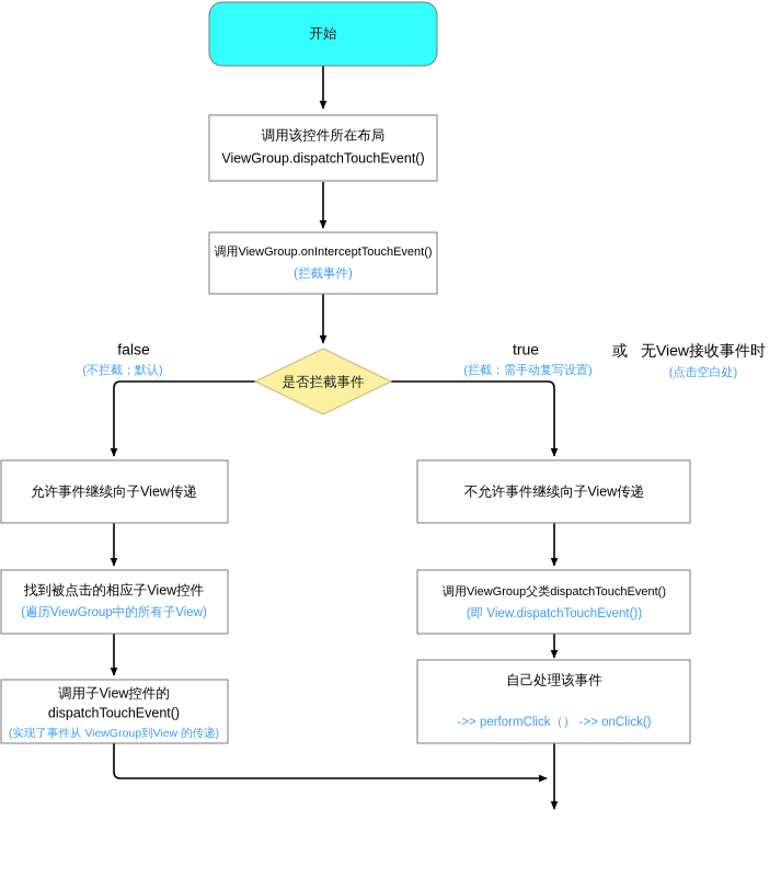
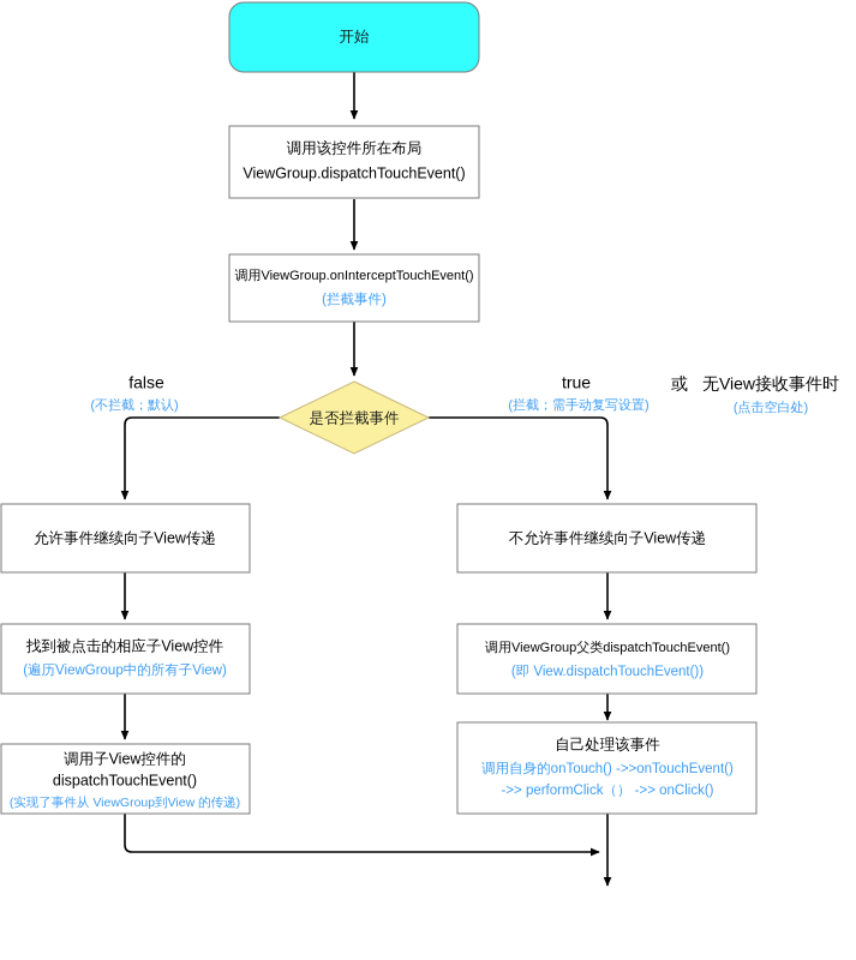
  开始
  调用该控件所在布局
  ViewGroup.dispatchTouchEvent()
  调用ViewGroup.onInterceptTouchEvent()
  (拦截事件)
  是否拦截事件
  false
  (不拦截；默认)
  true
  (拦截；需手动复写设置)
  或
  无View接收事件时
  (点击空白处)
  允许事件继续向子View传递
  不允许事件继续向子View传递
  找到被点击的相应子View控件
  (遍历ViewGroup中的所有子View)
  调用ViewGroup父类dispatchTouchEvent()
  (即 View.dispatchTouchEvent())
  调用子View控件的
  dispatchTouchEvent()
  (实现了事件从 ViewGroup到View 的传递)
  自己处理该事件
+ 调用自身的onTouch() ->>onTouchEvent()
  ->> performClick（） ->> onClick()
